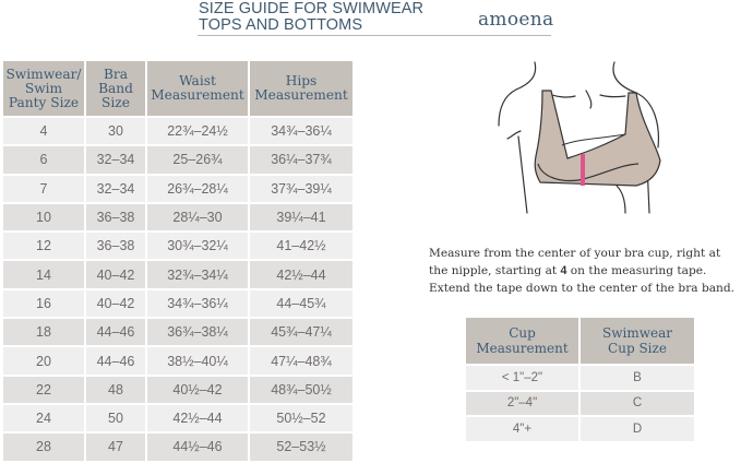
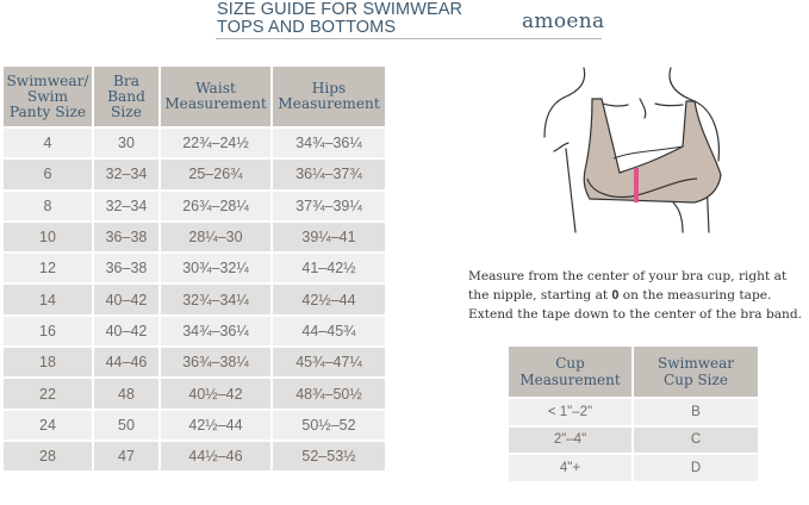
  SIZE GUIDE FOR SWIMWEAR
  TOPS AND BOTTOMS
  amoena
  Swimwear/ Swim Panty Size	Bra Band Size	Waist Measurement	Hips Measurement
  4	30	22¾–24½	34¾–36¼
  6	32–34	25–26¾	36¼–37¾
- 7	32–34	26¾–28¼	37¾–39¼
+ 8	32–34	26¾–28¼	37¾–39¼
  10	36–38	28¼–30	39¼–41
  12	36–38	30¾–32¼	41–42½
  14	40–42	32¾–34¼	42½–44
  16	40–42	34¾–36¼	44–45¾
  18	44–46	36¾–38¼	45¾–47¼
- 20	44–46	38½–40¼	47¼–48¾
  22	48	40½–42	48¾–50½
  24	50	42½–44	50½–52
  28	47	44½–46	52–53½
  Measure from the center of your bra cup, right at
- the nipple, starting at 4 on the measuring tape.
+ the nipple, starting at 0 on the measuring tape.
  Extend the tape down to the center of the bra band.
  Cup Measurement	Swimwear Cup Size
  < 1"–2"	B
  2"–4"	C
  4"+	D
